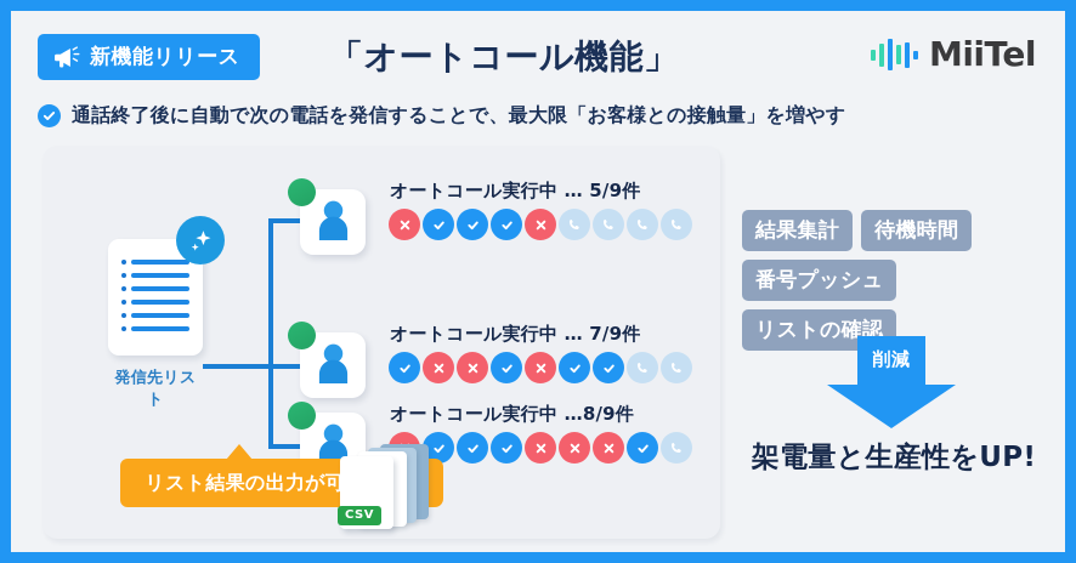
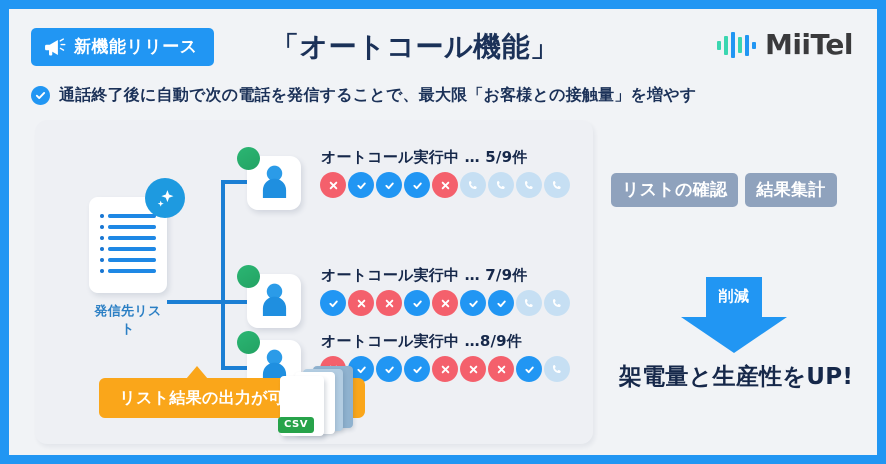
  新機能リリース
  「オートコール機能」
  MiiTel
  通話終了後に自動で次の電話を発信することで、最大限「お客様との接触量」を増やす
  発信先リスト
  オートコール実行中 … 5/9件
  オートコール実行中 … 7/9件
  オートコール実行中 …8/9件
  リスト結果の出力が可
  CSV
- 結果集計
+ リストの確認
- 待機時間
- 番号プッシュ
- リストの確認
+ 結果集計
  削減
  架電量と生産性をUP!
